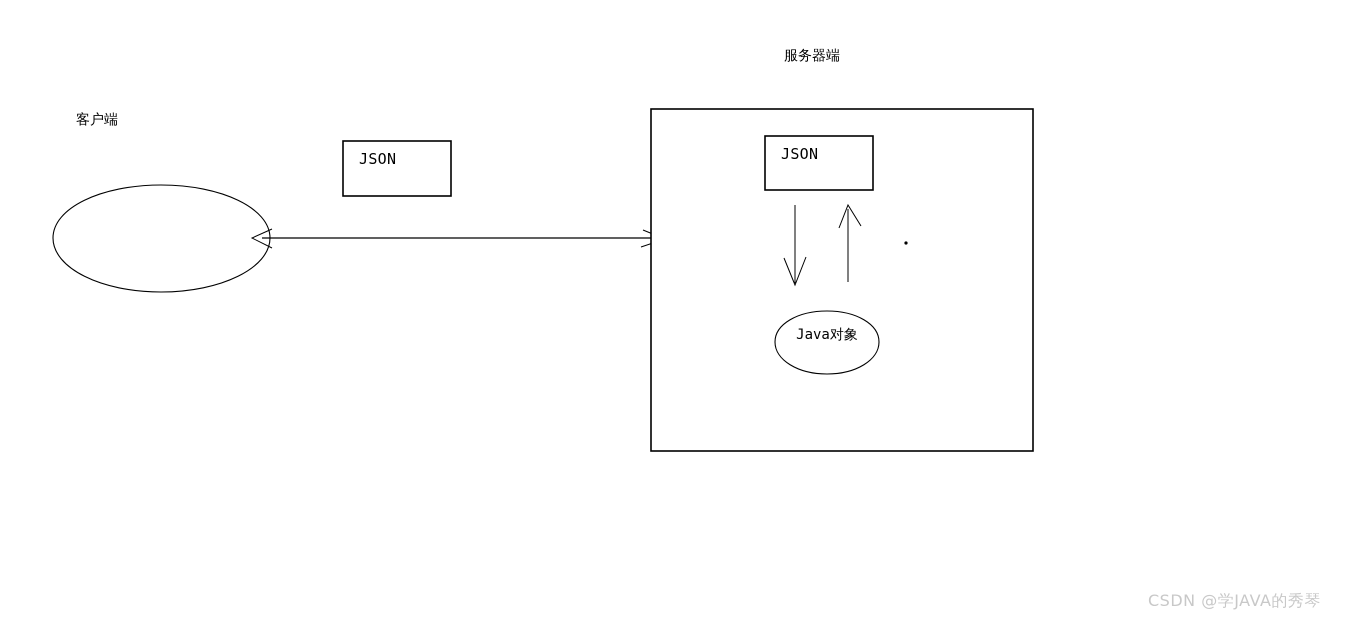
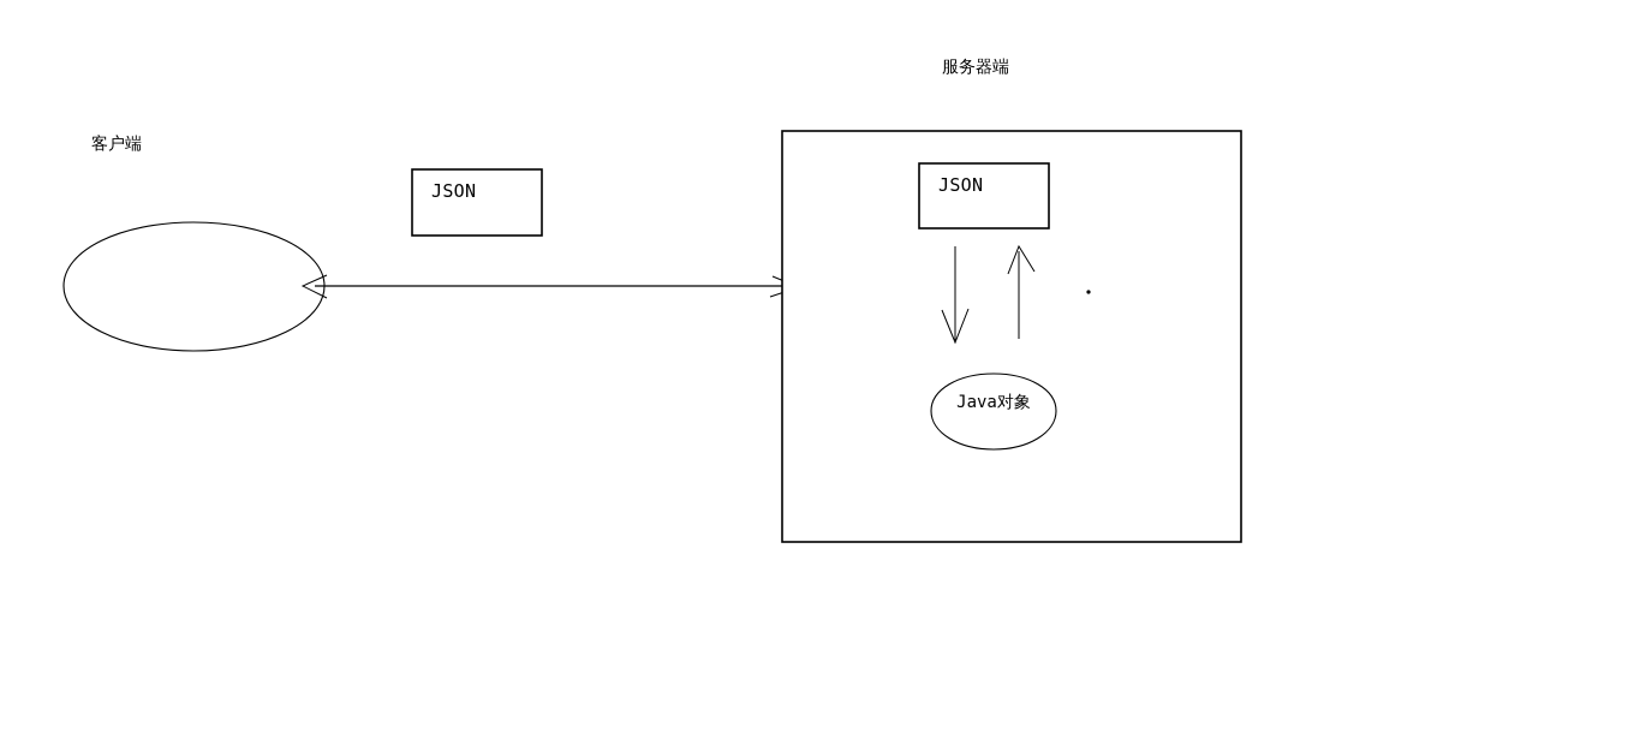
  客户端
  服务器端
  JSON
  JSON
  Java对象
- CSDN @学JAVA的秀琴
